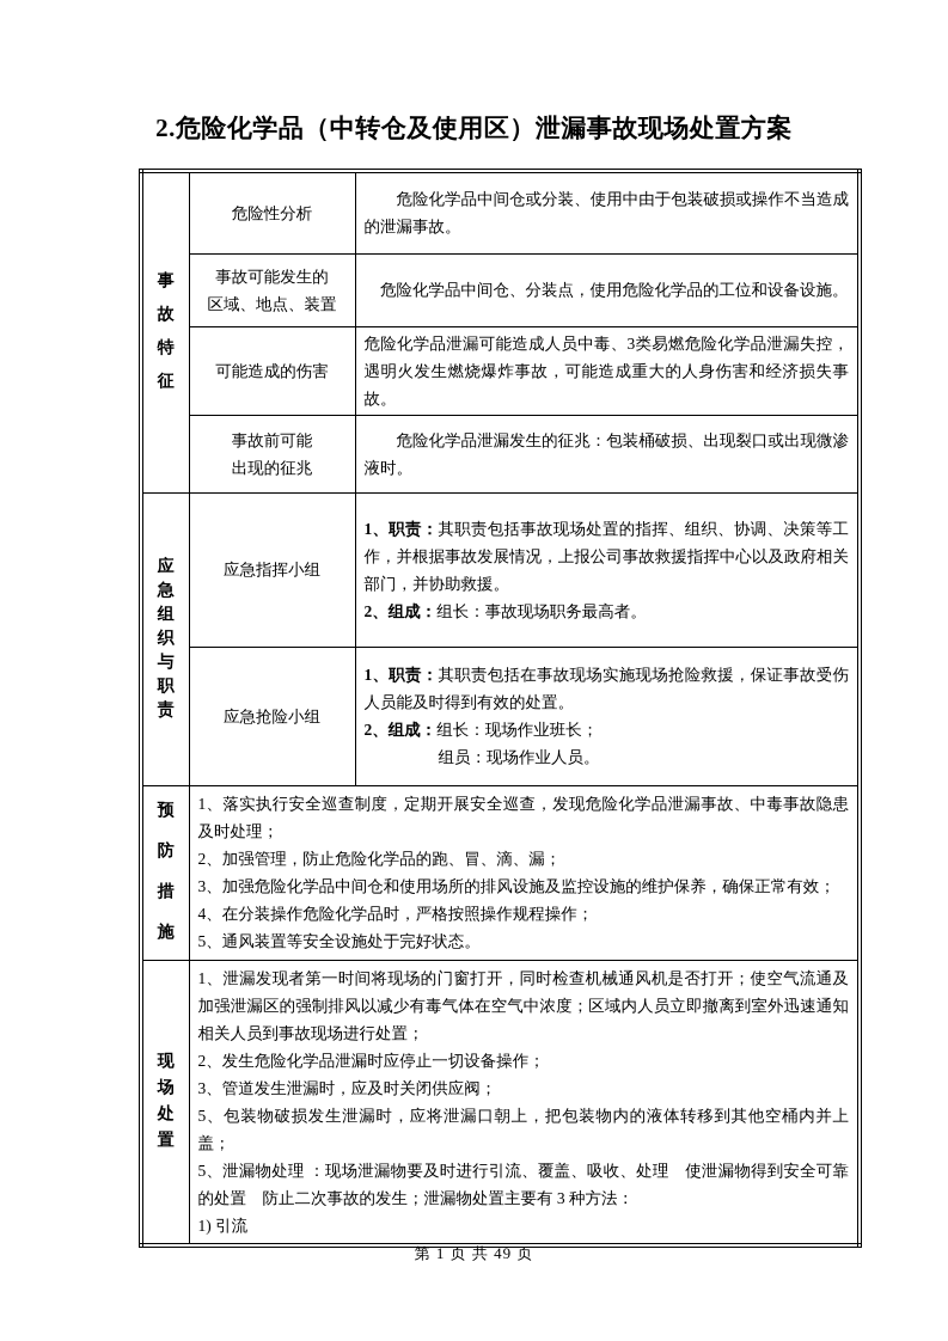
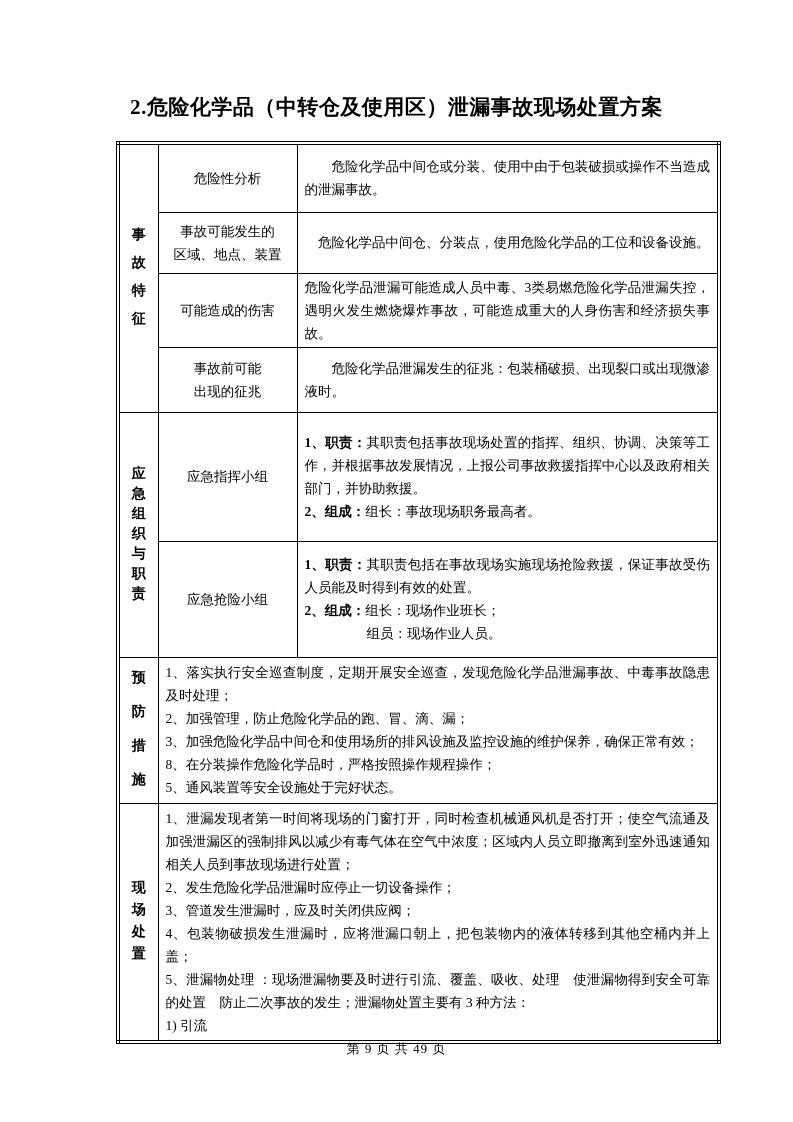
  2.危险化学品（中转仓及使用区）泄漏事故现场处置方案
  事故特征	危险性分析	危险化学品中间仓或分装、使用中由于包装破损或操作不当造成的泄漏事故。
  事故可能发生的 区域、地点、装置	危险化学品中间仓、分装点，使用危险化学品的工位和设备设施。
  可能造成的伤害	危险化学品泄漏可能造成人员中毒、3类易燃危险化学品泄漏失控，遇明火发生燃烧爆炸事故，可能造成重大的人身伤害和经济损失事故。
  事故前可能 出现的征兆	危险化学品泄漏发生的征兆：包装桶破损、出现裂口或出现微渗液时。
  应急组织与职责	应急指挥小组	1、职责：其职责包括事故现场处置的指挥、组织、协调、决策等工作，并根据事故发展情况，上报公司事故救援指挥中心以及政府相关部门，并协助救援。 2、组成：组长：事故现场职务最高者。
  应急抢险小组	1、职责：其职责包括在事故现场实施现场抢险救援，保证事故受伤人员能及时得到有效的处置。 2、组成：组长：现场作业班长； 组员：现场作业人员。
- 预防措施	1、落实执行安全巡查制度，定期开展安全巡查，发现危险化学品泄漏事故、中毒事故隐患及时处理； 2、加强管理，防止危险化学品的跑、冒、滴、漏； 3、加强危险化学品中间仓和使用场所的排风设施及监控设施的维护保养，确保正常有效； 4、在分装操作危险化学品时，严格按照操作规程操作； 5、通风装置等安全设施处于完好状态。
+ 预防措施	1、落实执行安全巡查制度，定期开展安全巡查，发现危险化学品泄漏事故、中毒事故隐患及时处理； 2、加强管理，防止危险化学品的跑、冒、滴、漏； 3、加强危险化学品中间仓和使用场所的排风设施及监控设施的维护保养，确保正常有效； 8、在分装操作危险化学品时，严格按照操作规程操作； 5、通风装置等安全设施处于完好状态。
- 现场处置	1、泄漏发现者第一时间将现场的门窗打开，同时检查机械通风机是否打开；使空气流通及加强泄漏区的强制排风以减少有毒气体在空气中浓度；区域内人员立即撤离到室外迅速通知相关人员到事故现场进行处置； 2、发生危险化学品泄漏时应停止一切设备操作； 3、管道发生泄漏时，应及时关闭供应阀； 5、包装物破损发生泄漏时，应将泄漏口朝上，把包装物内的液体转移到其他空桶内并上盖； 5、泄漏物处理 ：现场泄漏物要及时进行引流、覆盖、吸收、处理 使泄漏物得到安全可靠的处置 防止二次事故的发生；泄漏物处置主要有 3 种方法： 1) 引流
+ 现场处置	1、泄漏发现者第一时间将现场的门窗打开，同时检查机械通风机是否打开；使空气流通及加强泄漏区的强制排风以减少有毒气体在空气中浓度；区域内人员立即撤离到室外迅速通知相关人员到事故现场进行处置； 2、发生危险化学品泄漏时应停止一切设备操作； 3、管道发生泄漏时，应及时关闭供应阀； 4、包装物破损发生泄漏时，应将泄漏口朝上，把包装物内的液体转移到其他空桶内并上盖； 5、泄漏物处理 ：现场泄漏物要及时进行引流、覆盖、吸收、处理 使泄漏物得到安全可靠的处置 防止二次事故的发生；泄漏物处置主要有 3 种方法： 1) 引流
- 第 1 页 共 49 页
+ 第 9 页 共 49 页
